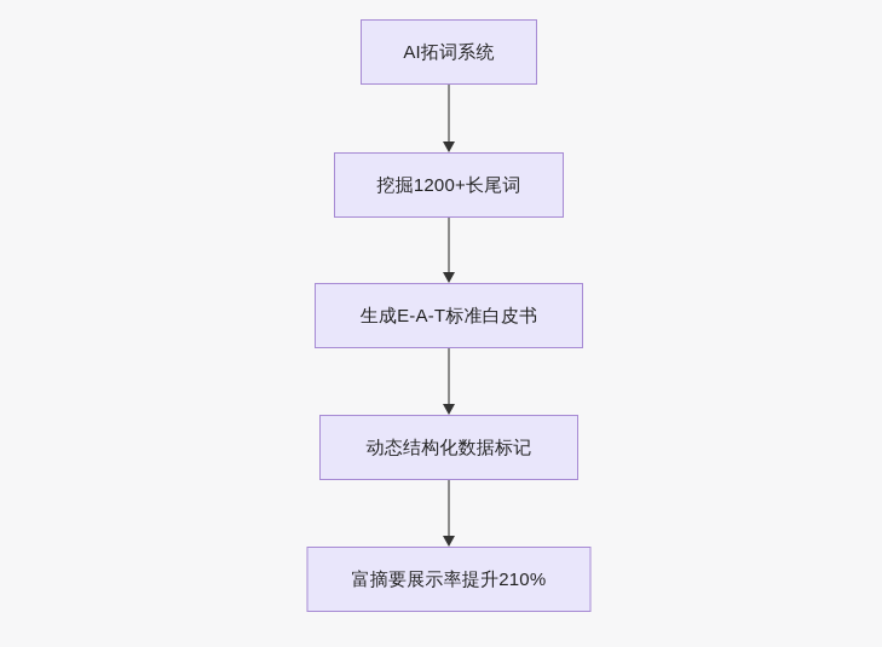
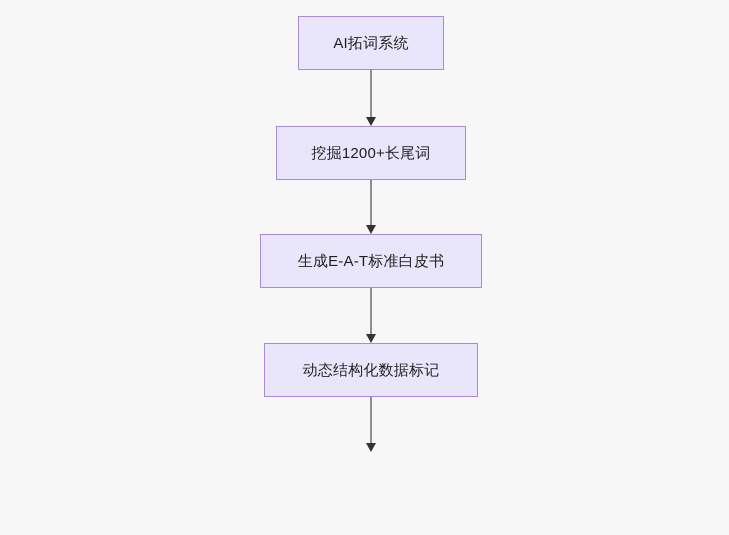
  AI拓词系统
  挖掘1200+长尾词
  生成E-A-T标准白皮书
  动态结构化数据标记
- 富摘要展示率提升210%
